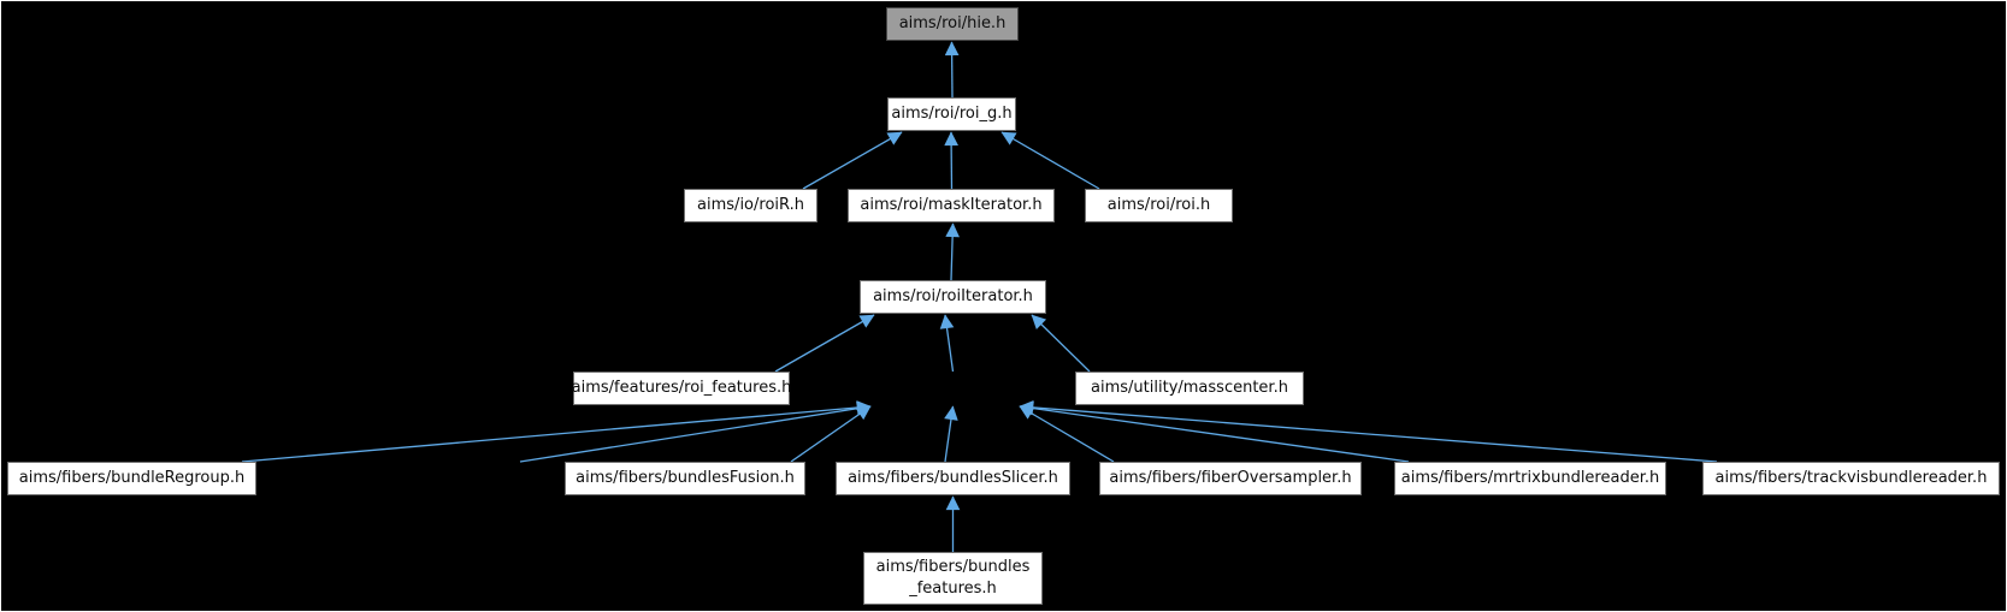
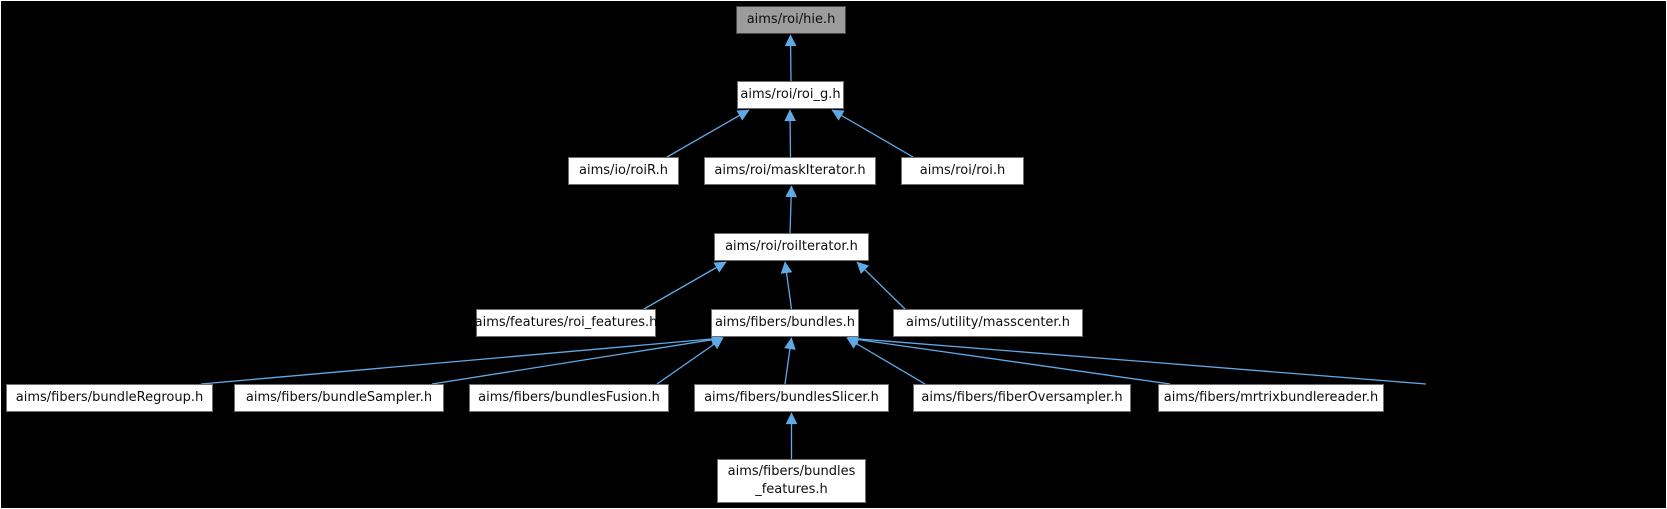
  aims/roi/hie.h
  aims/roi/roi_g.h
  aims/io/roiR.h
  aims/roi/maskIterator.h
  aims/roi/roi.h
  aims/roi/roiIterator.h
  aims/features/roi_features.h
+ aims/fibers/bundles.h
  aims/utility/masscenter.h
  aims/fibers/bundleRegroup.h
+ aims/fibers/bundleSampler.h
  aims/fibers/bundlesFusion.h
  aims/fibers/bundlesSlicer.h
  aims/fibers/fiberOversampler.h
  aims/fibers/mrtrixbundlereader.h
- aims/fibers/trackvisbundlereader.h
  aims/fibers/bundles
  _features.h
